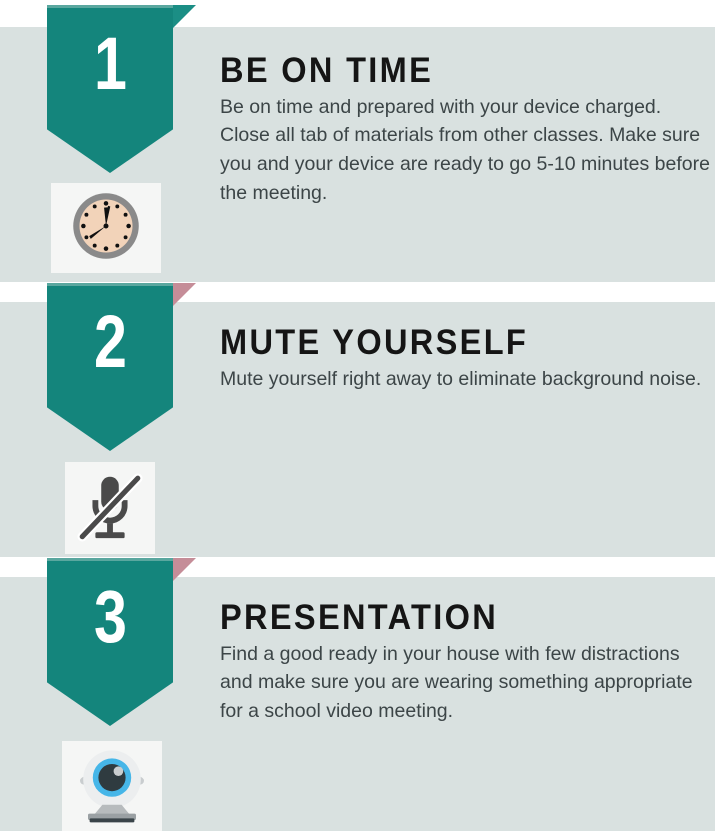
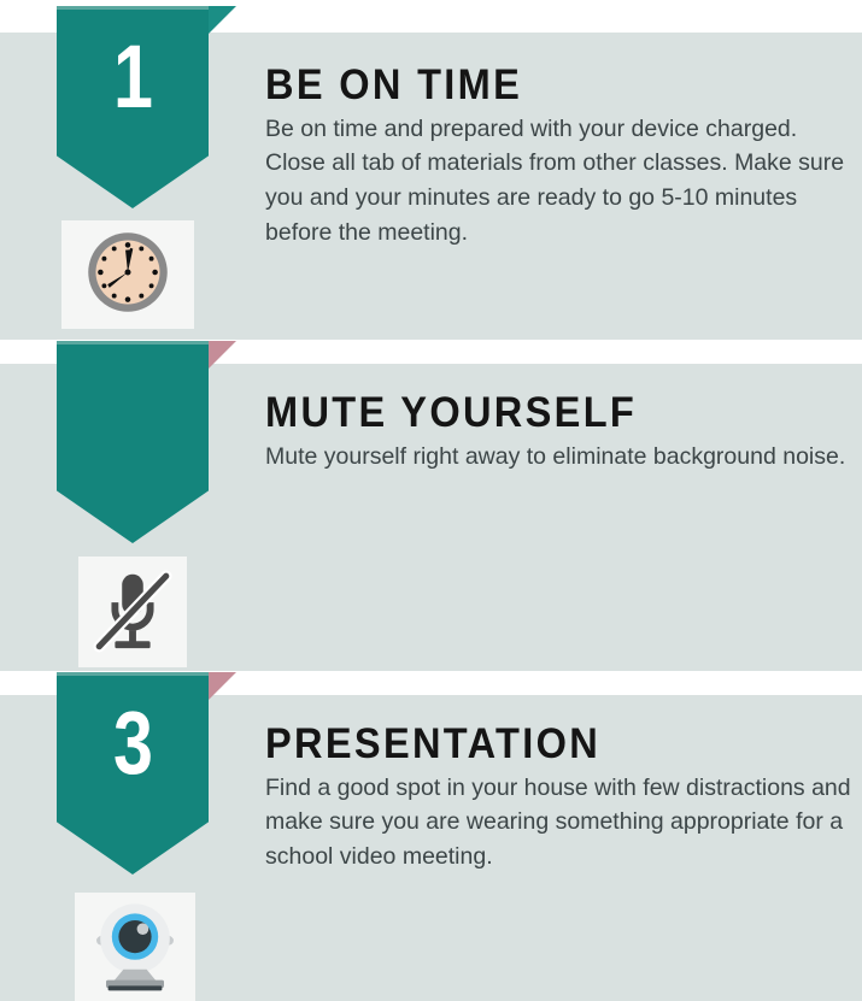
  1
  BE ON TIME
- Be on time and prepared with your device charged. Close all tab of materials from other classes. Make sure you and your device are ready to go 5-10 minutes before the meeting.
+ Be on time and prepared with your device charged. Close all tab of materials from other classes. Make sure you and your minutes are ready to go 5-10 minutes before the meeting.
- 2
  MUTE YOURSELF
  Mute yourself right away to eliminate background noise.
  3
  PRESENTATION
- Find a good ready in your house with few distractions and make sure you are wearing something appropriate for a school video meeting.
+ Find a good spot in your house with few distractions and make sure you are wearing something appropriate for a school video meeting.
